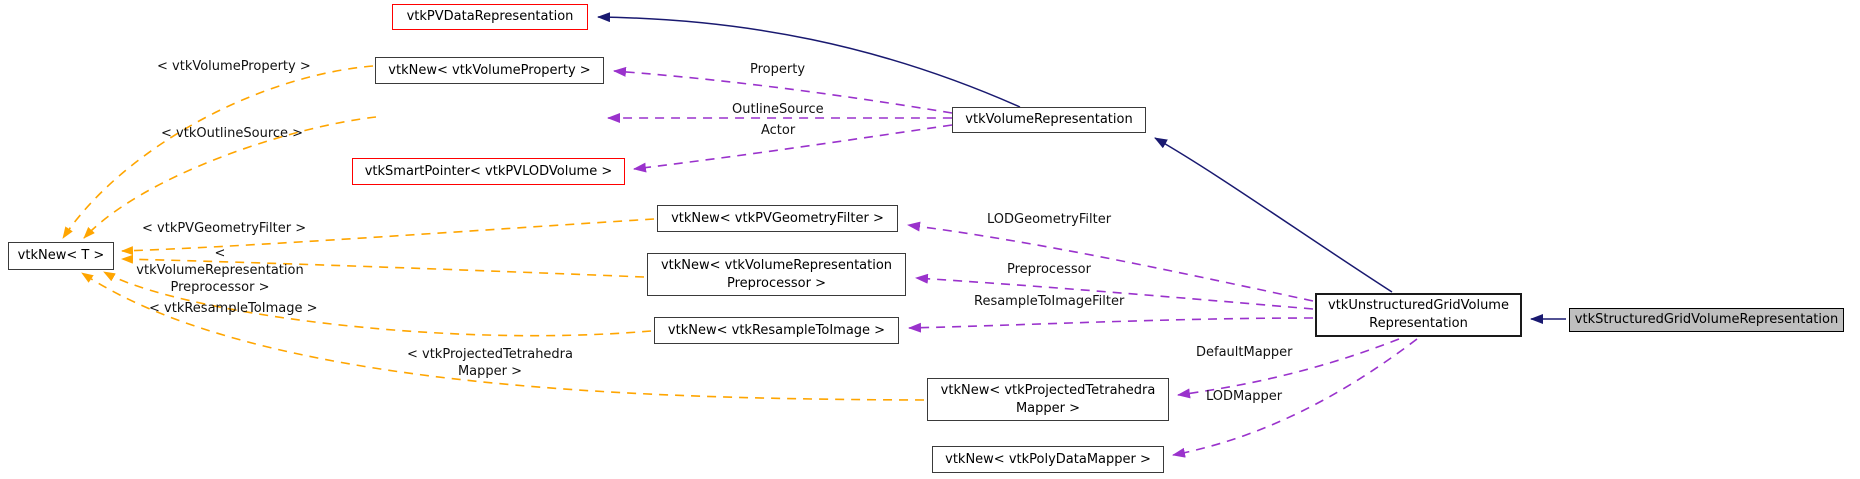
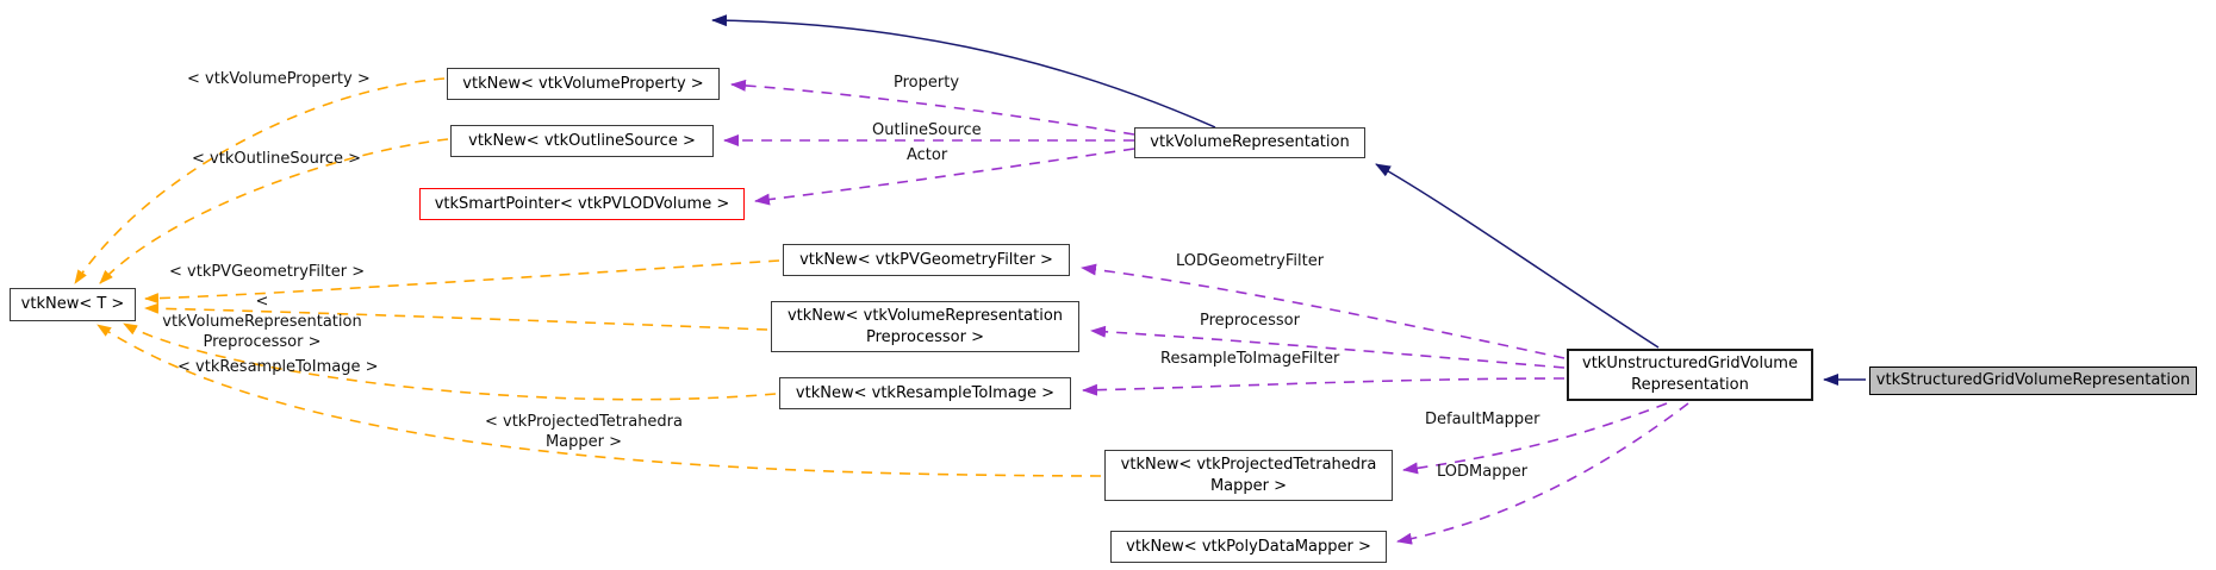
  vtkNew< T >
- vtkPVDataRepresentation
  vtkNew< vtkVolumeProperty >
+ vtkNew< vtkOutlineSource >
  vtkSmartPointer< vtkPVLODVolume >
  vtkNew< vtkPVGeometryFilter >
  vtkNew< vtkVolumeRepresentation
  Preprocessor >
  vtkNew< vtkResampleToImage >
  vtkNew< vtkProjectedTetrahedra
  Mapper >
  vtkNew< vtkPolyDataMapper >
  vtkVolumeRepresentation
  vtkUnstructuredGridVolume
  Representation
  vtkStructuredGridVolumeRepresentation
  Property
  OutlineSource
  Actor
  LODGeometryFilter
  Preprocessor
  ResampleToImageFilter
  DefaultMapper
  LODMapper
  < vtkVolumeProperty >
  < vtkOutlineSource >
  < vtkPVGeometryFilter >
  < vtkVolumeRepresentation
  Preprocessor >
  < vtkResampleToImage >
  < vtkProjectedTetrahedra
  Mapper >
